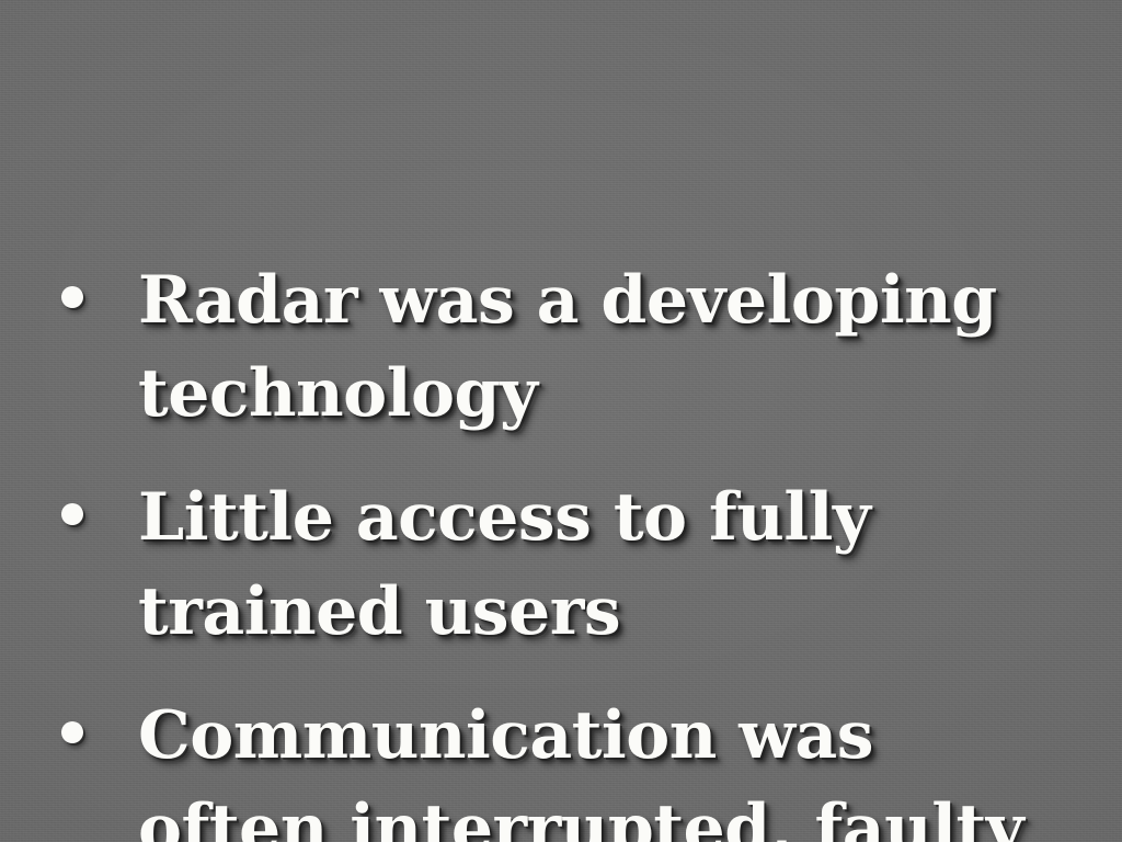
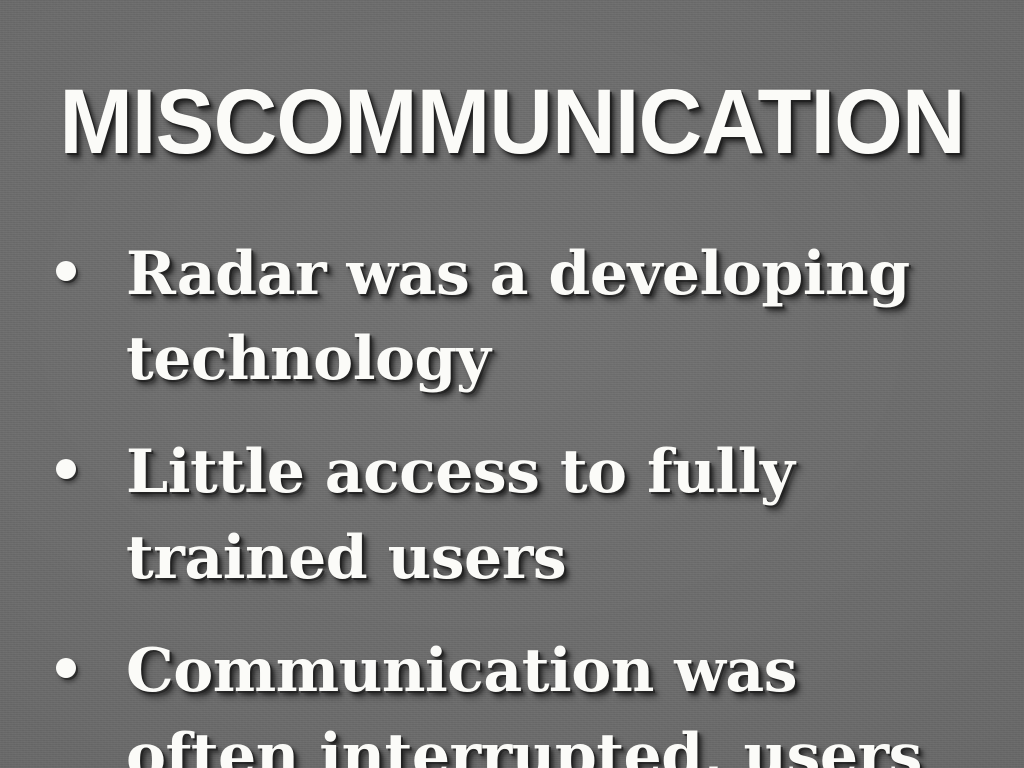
+ MISCOMMUNICATION
  Radar was a developing technology
  Little access to fully trained users
- Communication was often interrupted, faulty
+ Communication was often interrupted, users
